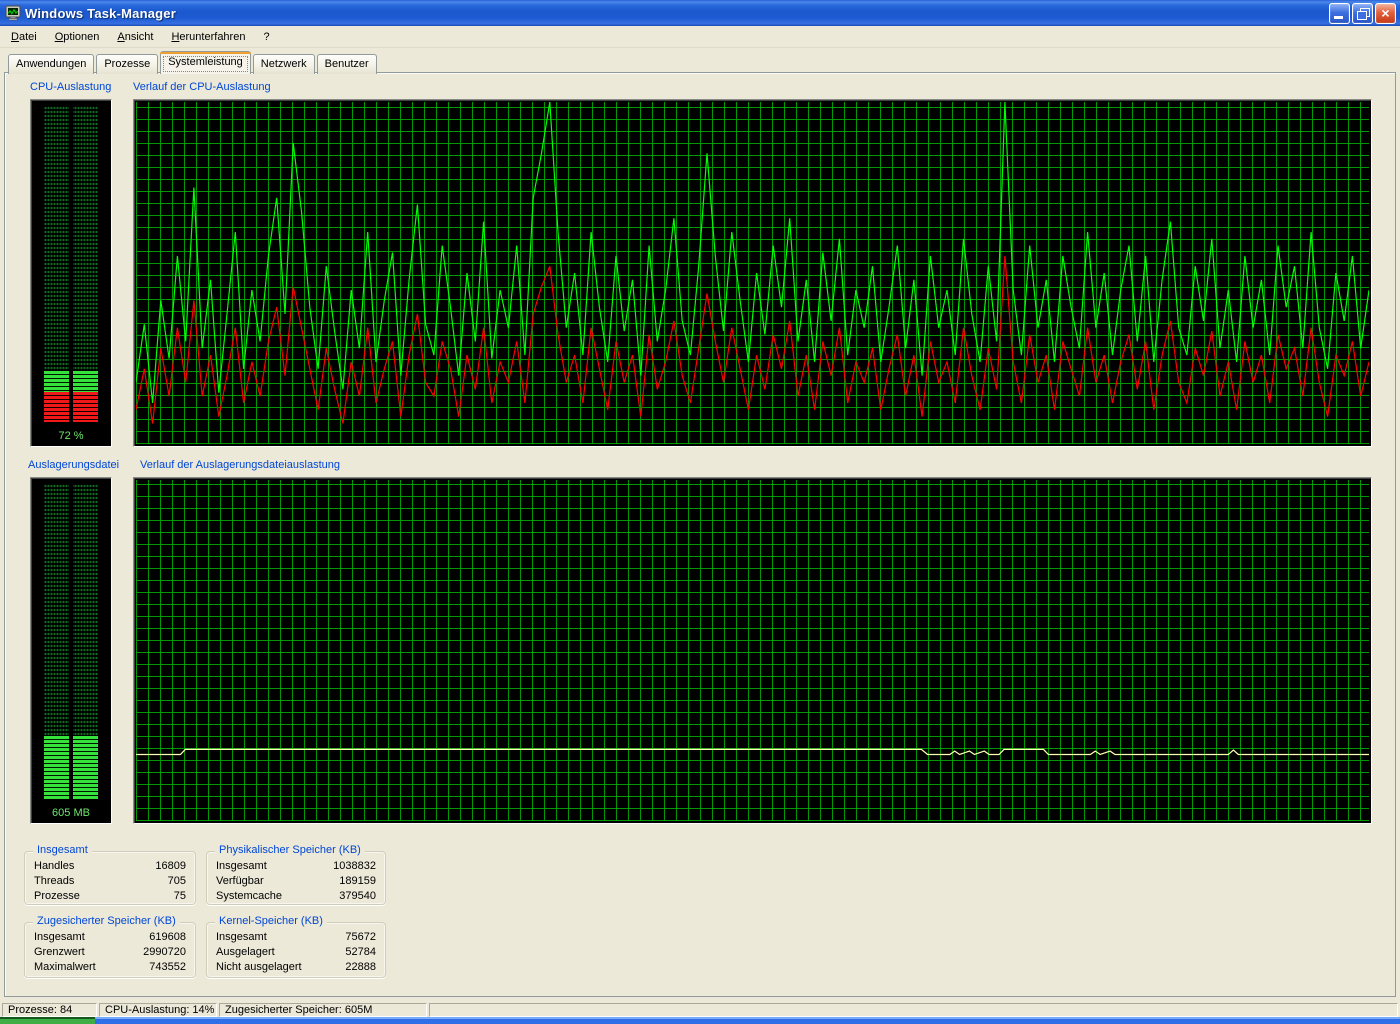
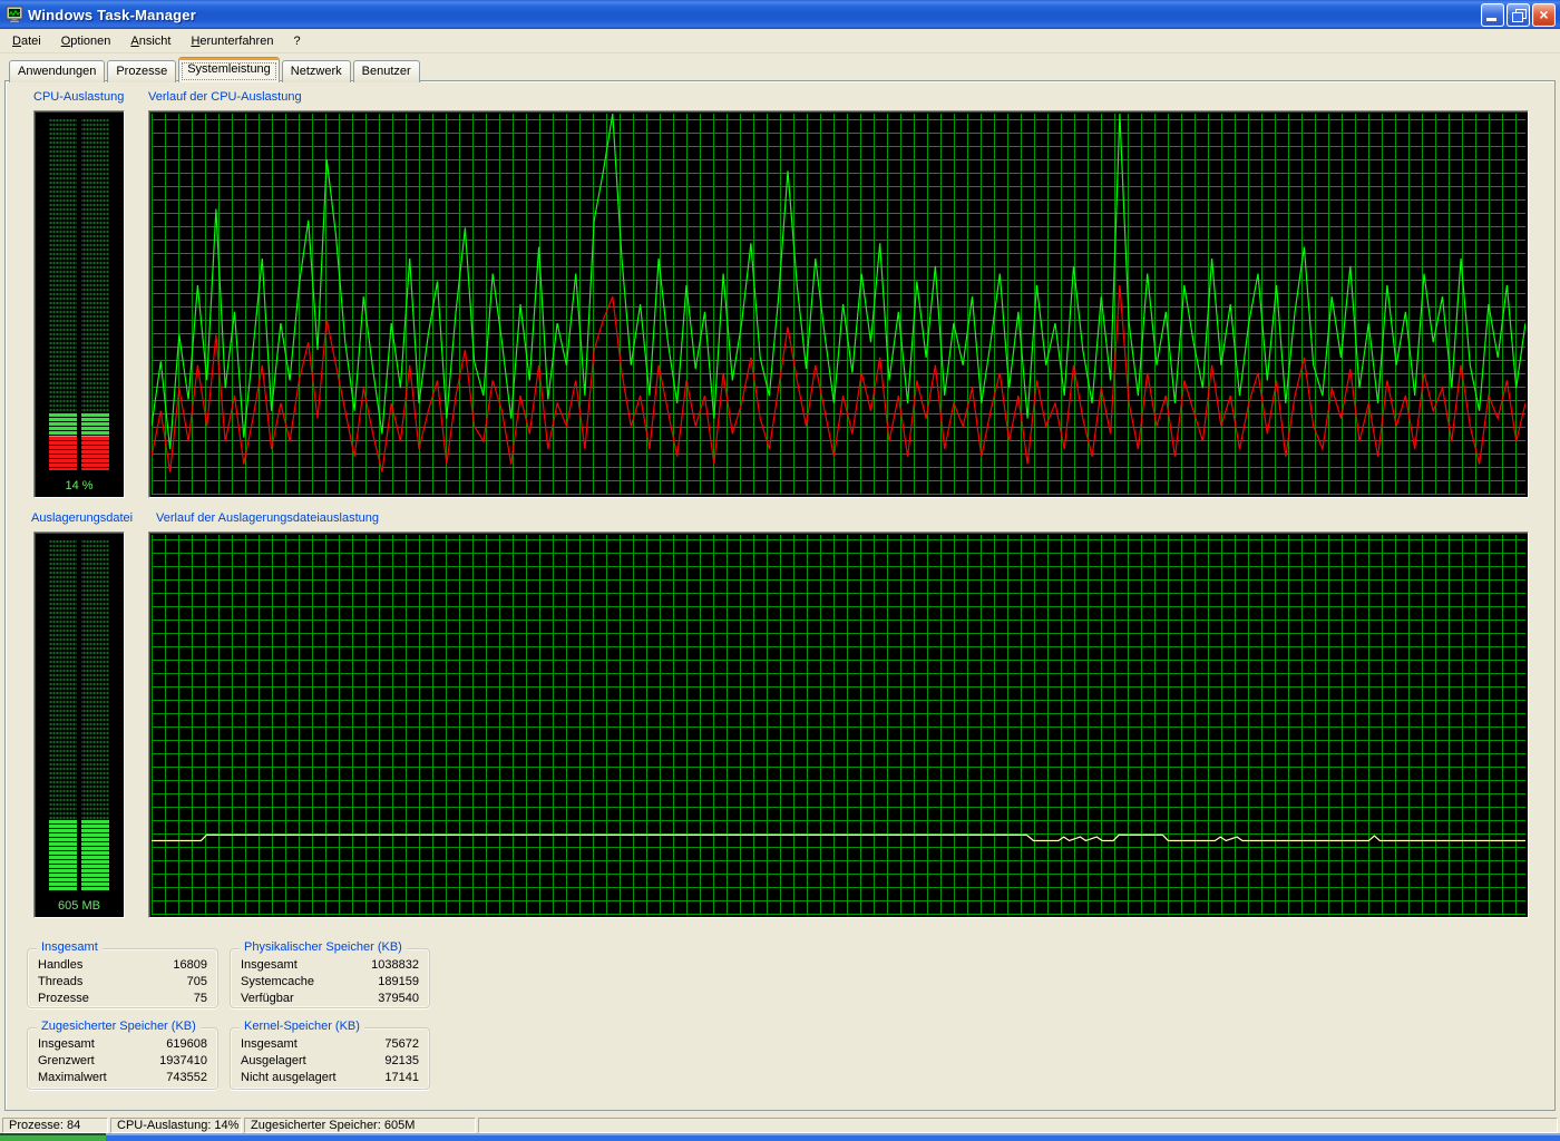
  Windows Task-Manager
  ×
  Datei
  Optionen
  Ansicht
  Herunterfahren
  ?
  Anwendungen
  Prozesse
  Systemleistung
  Netzwerk
  Benutzer
  CPU-Auslastung
  Verlauf der CPU-Auslastung
  Auslagerungsdatei
  Verlauf der Auslagerungsdateiauslastung
- 72 %
+ 14 %
  605 MB
  Insgesamt
  Handles
  16809
  Threads
  705
  Prozesse
  75
  Physikalischer Speicher (KB)
  Insgesamt
  1038832
- Verfügbar
+ Systemcache
  189159
- Systemcache
+ Verfügbar
  379540
  Zugesicherter Speicher (KB)
  Insgesamt
  619608
  Grenzwert
- 2990720
+ 1937410
  Maximalwert
  743552
  Kernel-Speicher (KB)
  Insgesamt
  75672
  Ausgelagert
- 52784
+ 92135
  Nicht ausgelagert
- 22888
+ 17141
  Prozesse: 84
  CPU-Auslastung: 14%
  Zugesicherter Speicher: 605M
